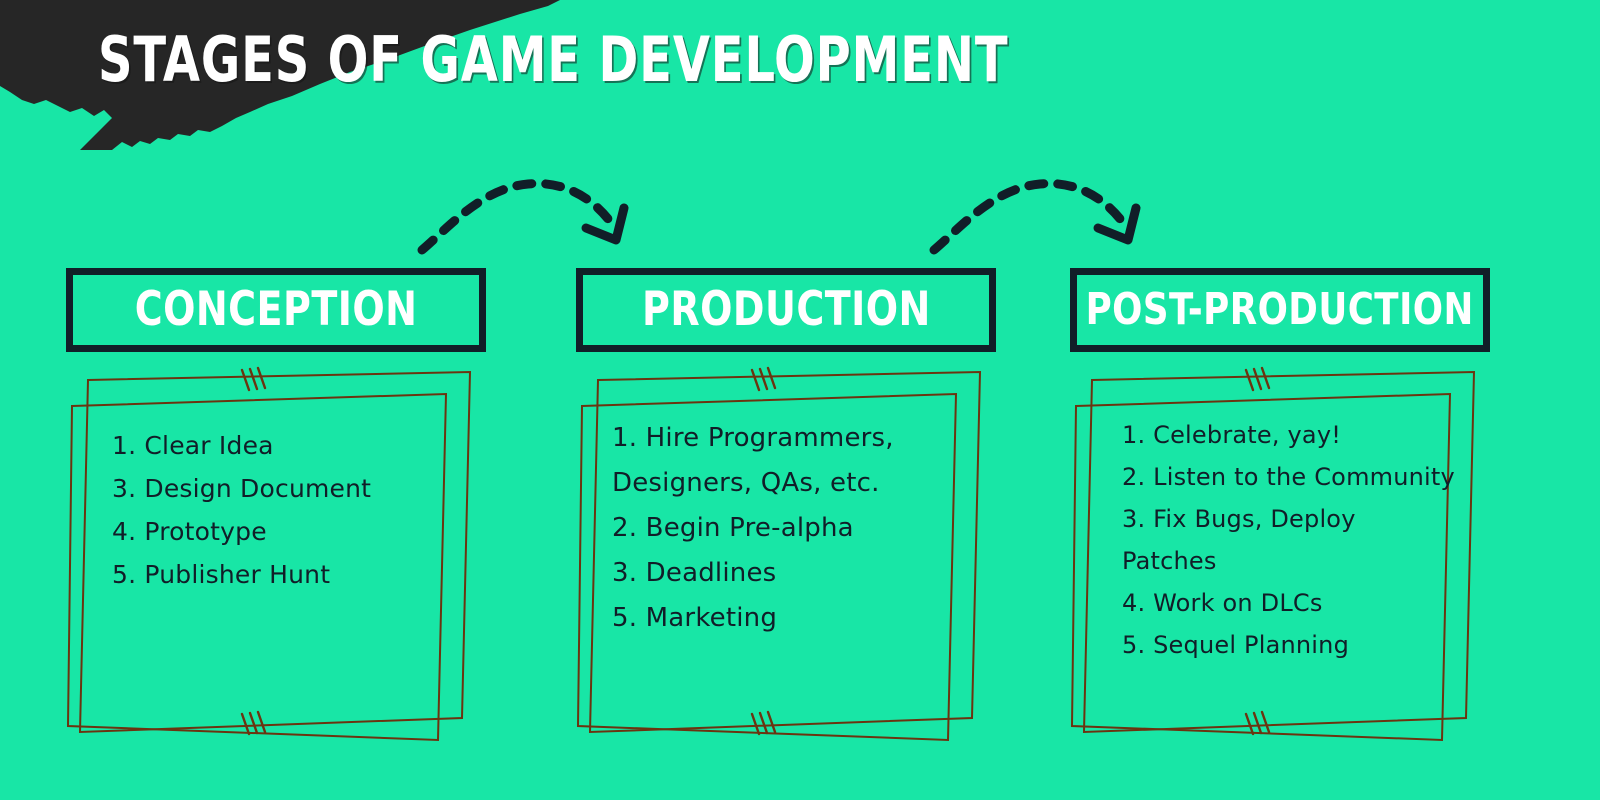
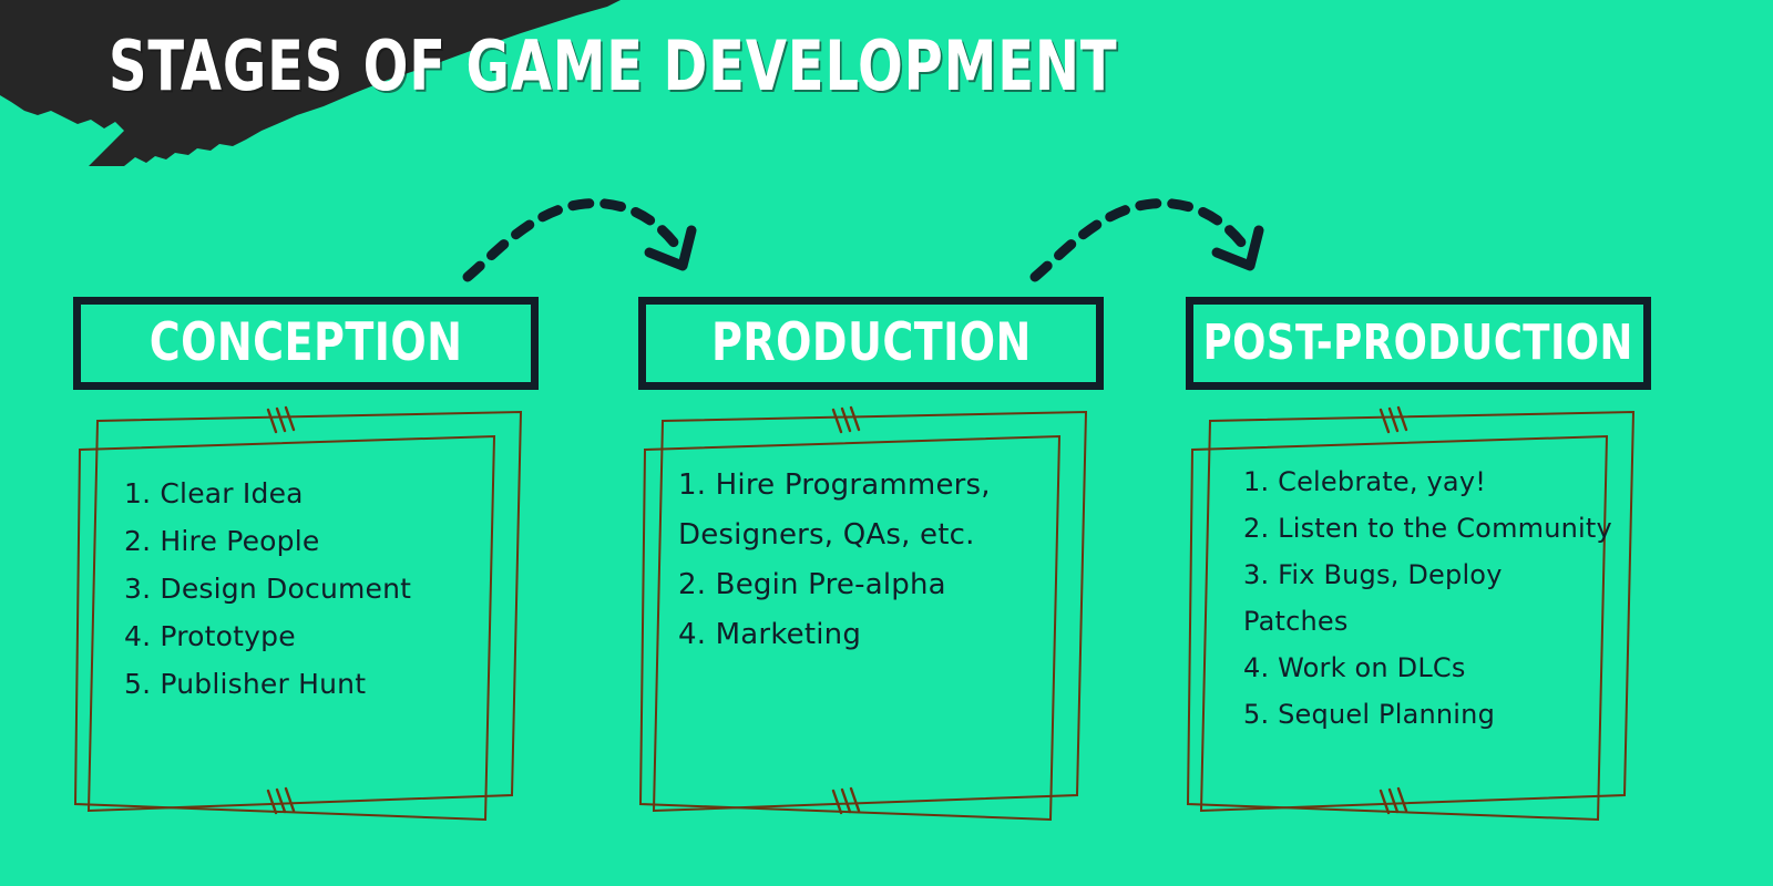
  STAGES OF GAME DEVELOPMENT
  CONCEPTION
  1. Clear Idea
+ 2. Hire People
  3. Design Document
  4. Prototype
  5. Publisher Hunt
  PRODUCTION
  1. Hire Programmers, Designers, QAs, etc.
  2. Begin Pre-alpha
- 3. Deadlines
- 5. Marketing
+ 4. Marketing
  POST-PRODUCTION
  1. Celebrate, yay!
  2. Listen to the Community
  3. Fix Bugs, Deploy Patches
  4. Work on DLCs
  5. Sequel Planning
